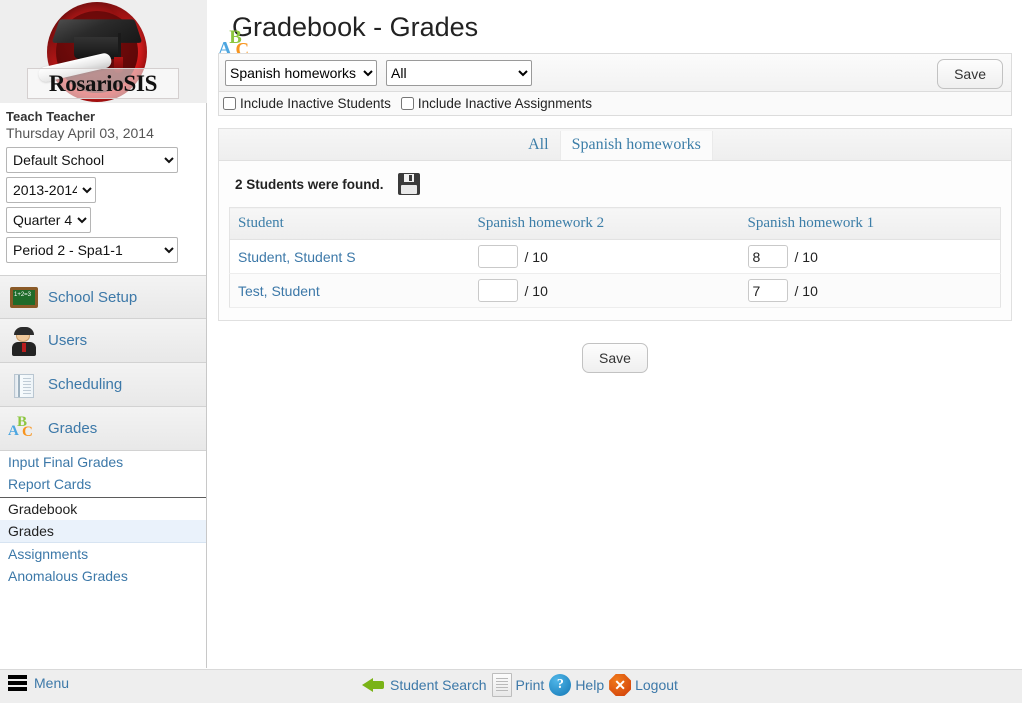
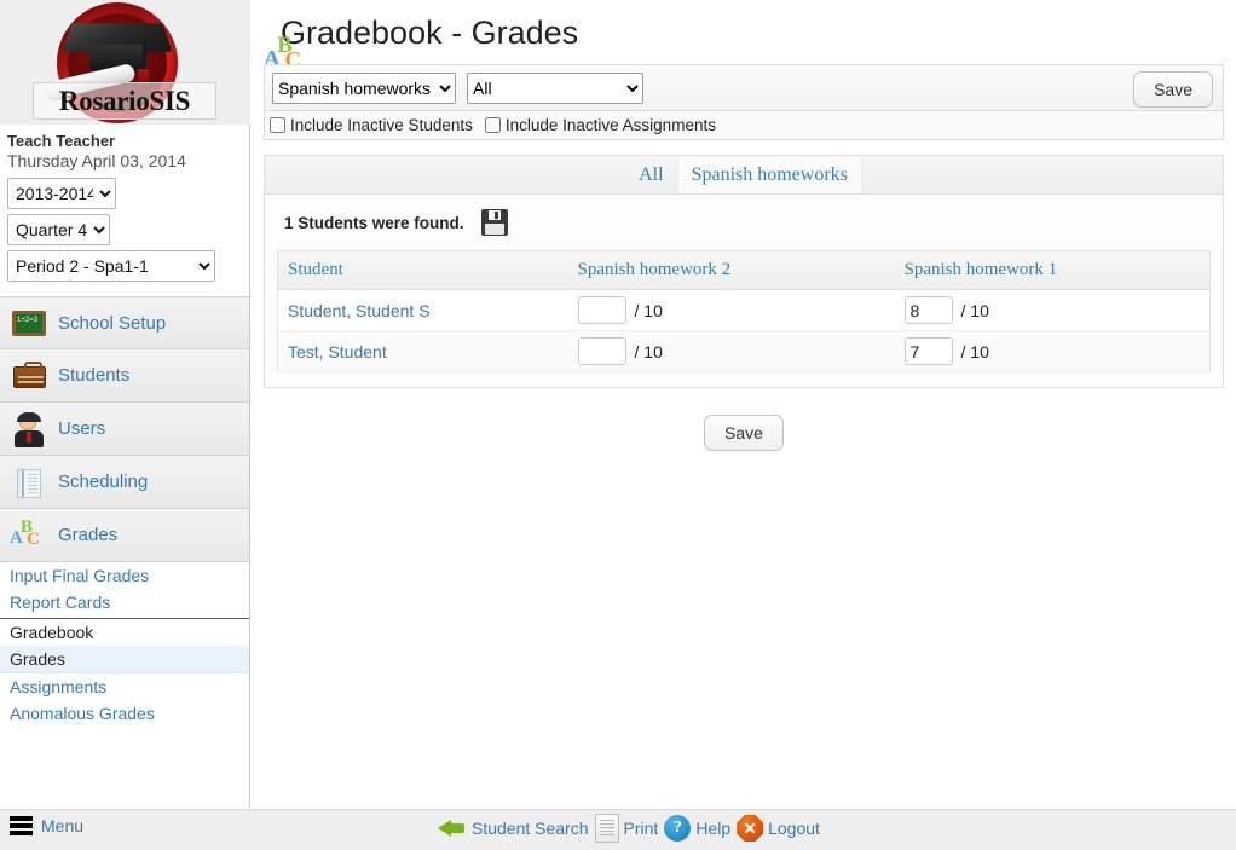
  RosarioSIS
  Teach Teacher
  Thursday April 03, 2014
- Default School
  2013-2014
  Quarter 4
  Period 2 - Spa1-1
  School Setup
+ Students
  Users
  Scheduling
  A
  B
  C
  Grades
  Input Final Grades
  Report Cards
  Gradebook
  Grades
  Assignments
  Anomalous Grades
  A
  B
  C
  Gradebook - Grades
  Spanish homeworks
  All
  Save
  Include Inactive Students
  Include Inactive Assignments
  All
  Spanish homeworks
- 2 Students were found.
+ 1 Students were found.
  Student	Spanish homework 2	Spanish homework 1
  Student, Student S	/ 10	8 / 10
  Test, Student	/ 10	7 / 10
  Save
  Menu
  Student Search
  Print
  ?
  Help
  ✕
  Logout
